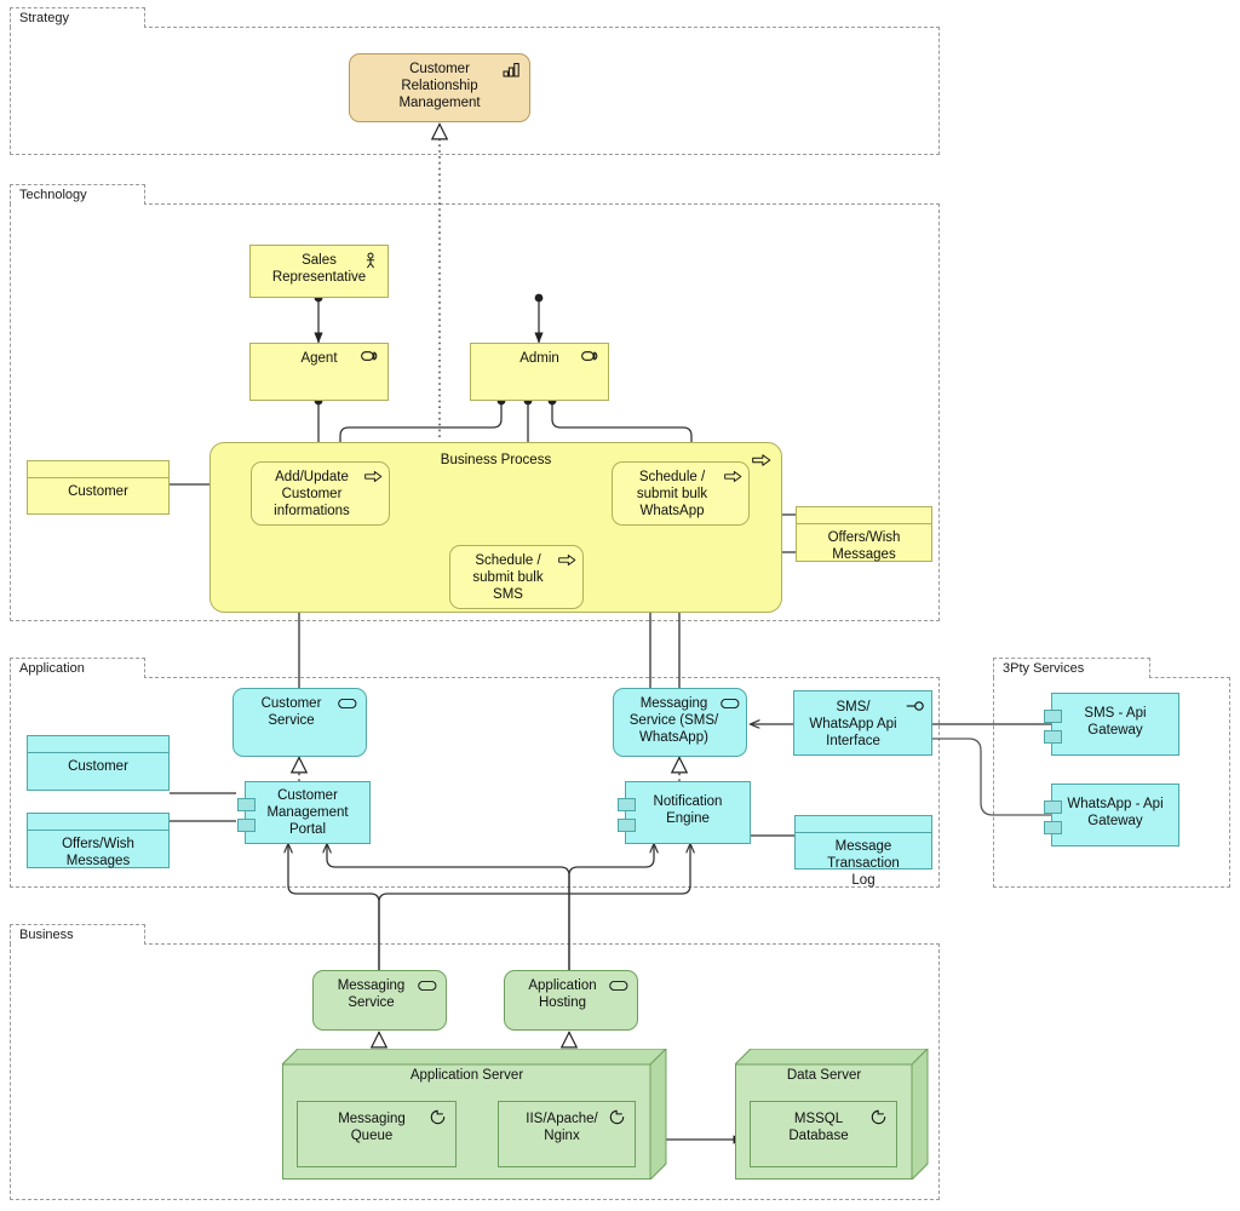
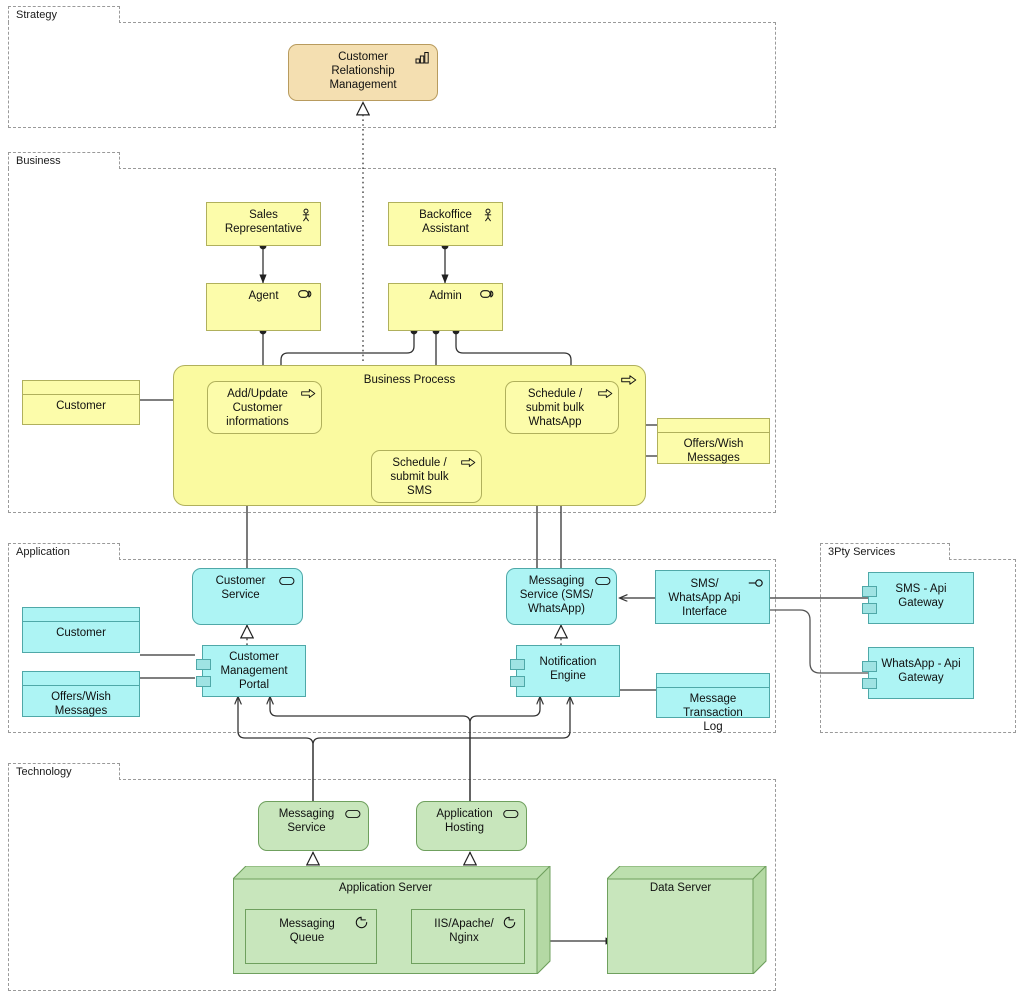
  Strategy
- Technology
+ Business
  Application
  3Pty Services
- Business
+ Technology
  Customer
  Relationship
  Management
  Sales
  Representative
+ Backoffice
+ Assistant
  Agent
  Admin
  Customer
  Business Process
  Add/Update
  Customer
  informations
  Schedule /
  submit bulk
  SMS
  Schedule /
  submit bulk
  WhatsApp
  Offers/Wish
  Messages
  Customer
  Service
  Messaging
  Service (SMS/
  WhatsApp)
  Customer
  Management
  Portal
  Notification
  Engine
  SMS/
  WhatsApp Api
  Interface
  Customer
  Offers/Wish
  Messages
  Message Transaction
  Log
  SMS - Api
  Gateway
  WhatsApp - Api
  Gateway
  Messaging
  Service
  Application
  Hosting
  Application Server
  Messaging
  Queue
  IIS/Apache/
  Nginx
  Data Server
- MSSQL
- Database
